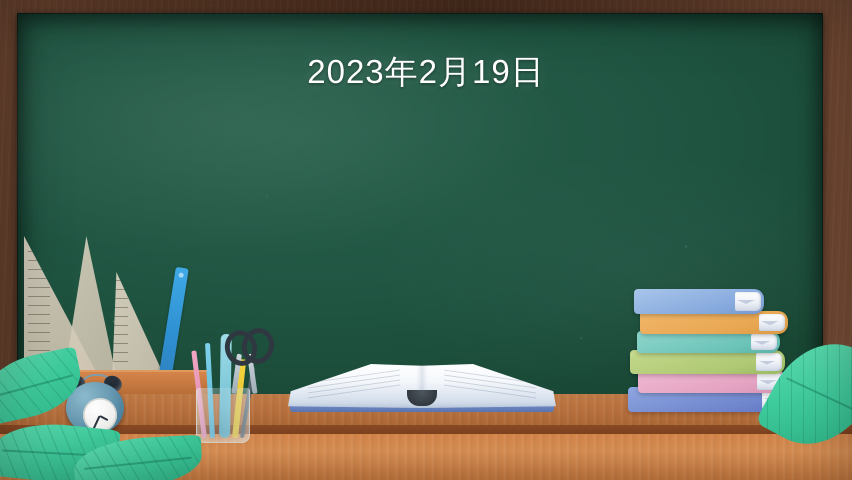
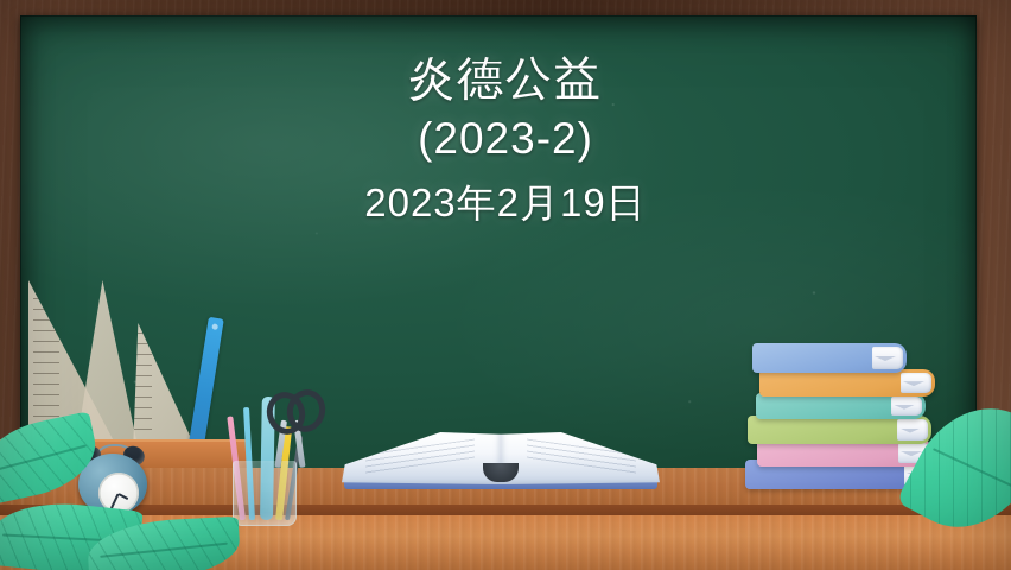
+ 炎德公益
+ (2023-2)
  2023年2月19日
